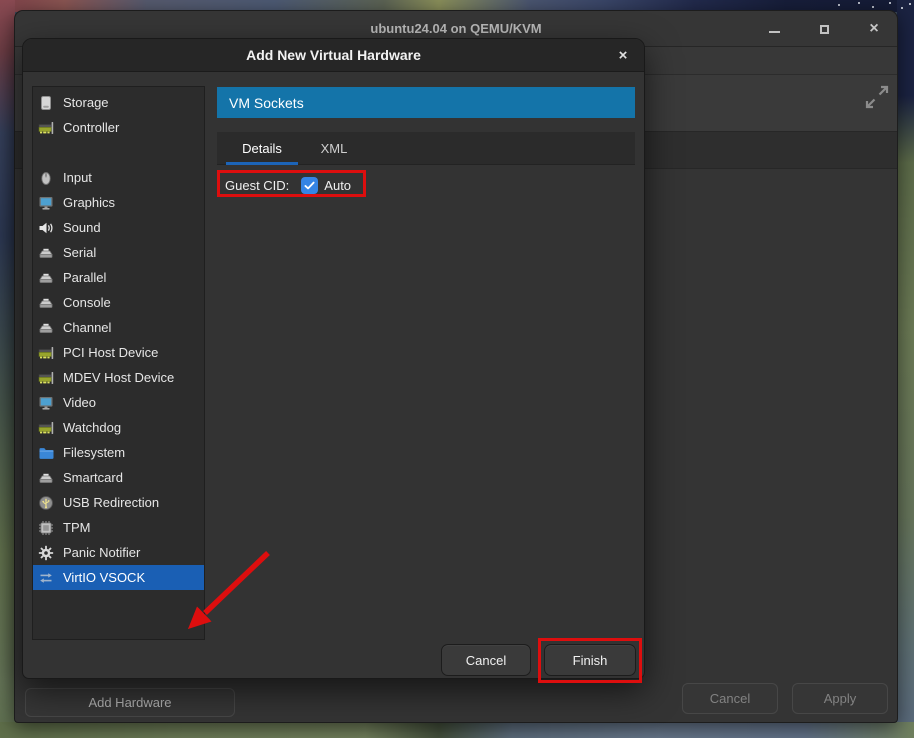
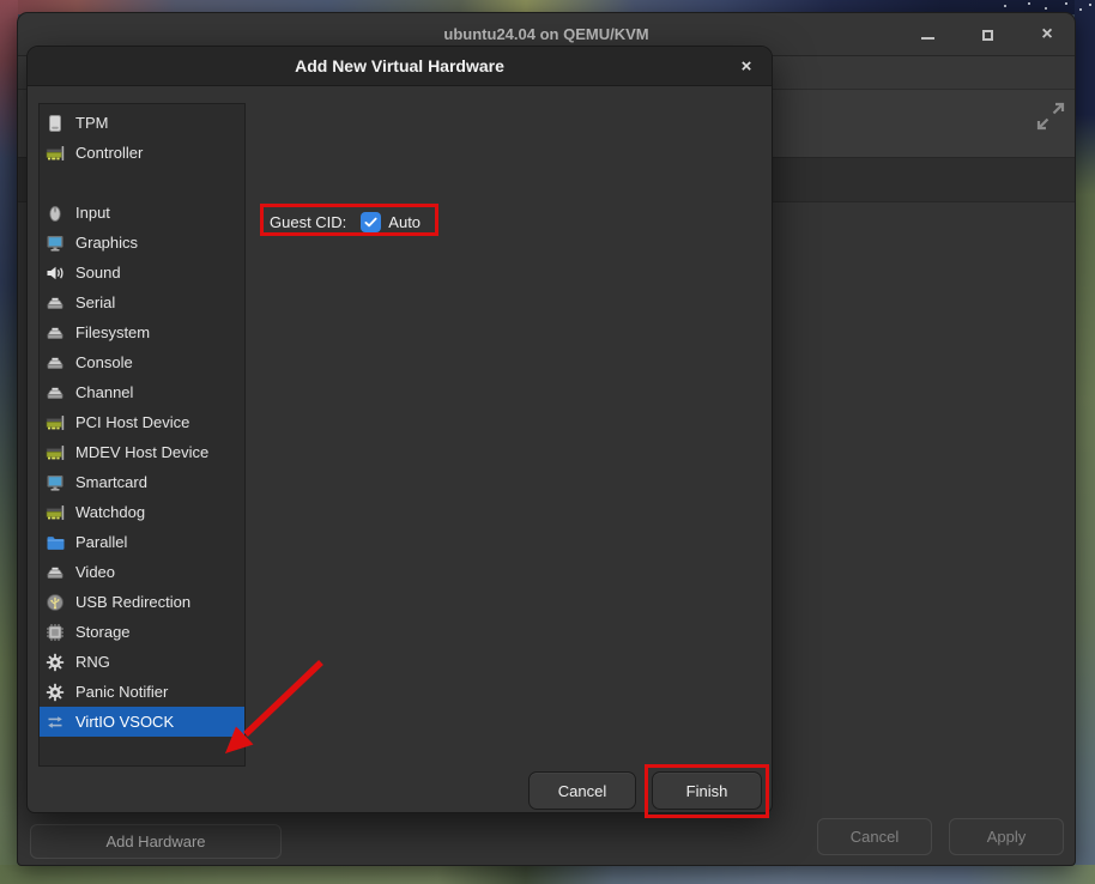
  ubuntu24.04 on QEMU/KVM
  ×
  Add Hardware
  Cancel
  Apply
  Add New Virtual Hardware
  ×
- Storage
+ TPM
  Controller
  Input
  Graphics
  Sound
  Serial
- Parallel
+ Filesystem
  Console
  Channel
  PCI Host Device
  MDEV Host Device
- Video
+ Smartcard
  Watchdog
- Filesystem
+ Parallel
- Smartcard
+ Video
  USB Redirection
- TPM
+ Storage
+ RNG
  Panic Notifier
  VirtIO VSOCK
- VM Sockets
- Details
- XML
  Guest CID:
  Auto
  Cancel
  Finish
